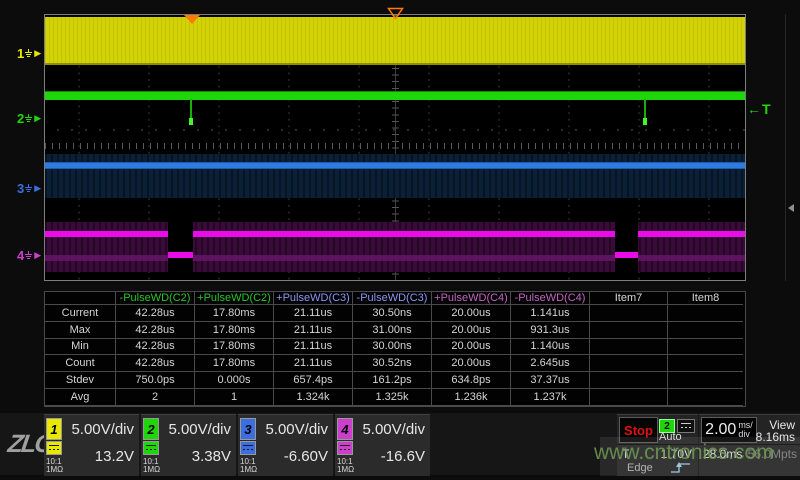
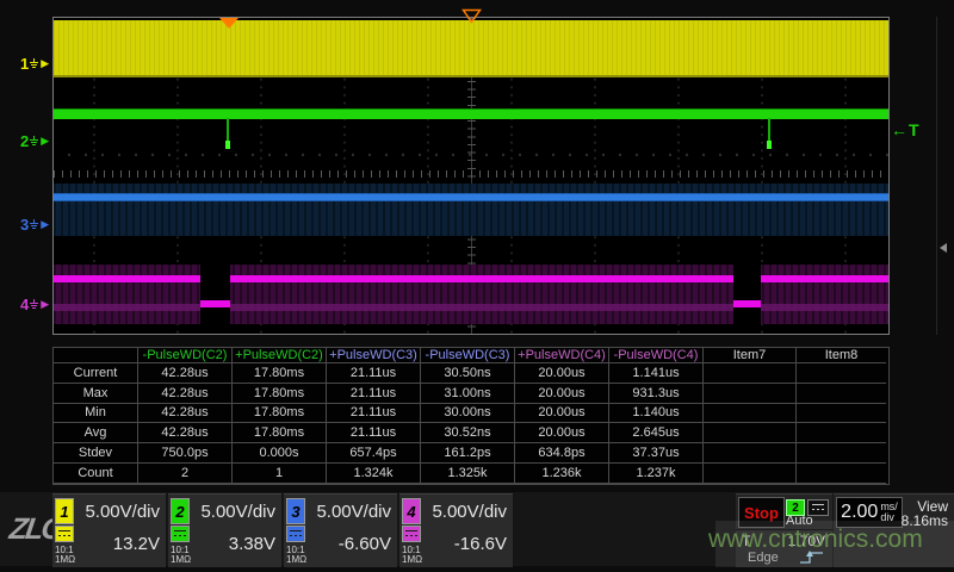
  1
  ▶
  2
  ▶
  3
  ▶
  4
  ▶
  ←T
  -PulseWD(C2)
  +PulseWD(C2)
  +PulseWD(C3)
  -PulseWD(C3)
  +PulseWD(C4)
  -PulseWD(C4)
  Item7
  Item8
  Current
  42.28us
  17.80ms
  21.11us
  30.50ns
  20.00us
  1.141us
  Max
  42.28us
  17.80ms
  21.11us
  31.00ns
  20.00us
  931.3us
  Min
  42.28us
  17.80ms
  21.11us
  30.00ns
  20.00us
  1.140us
- Count
+ Avg
  42.28us
  17.80ms
  21.11us
  30.52ns
  20.00us
  2.645us
  Stdev
  750.0ps
  0.000s
  657.4ps
  161.2ps
  634.8ps
  37.37us
- Avg
+ Count
  2
  1
  1.324k
  1.325k
  1.236k
  1.237k
  1
  10:1
  1MΩ
  5.00V/div
  13.2V
  2
  10:1
  1MΩ
  5.00V/div
  3.38V
  3
  10:1
  1MΩ
  5.00V/div
  -6.60V
  4
  10:1
  1MΩ
  5.00V/div
  -16.6V
  Stop
  2
  Auto
  T
  1.70V
  Edge
  2.00
  ms/
  div
  View
  8.16ms
- 28.0ms
- 56.0Mpts
  www.cntronics.com
